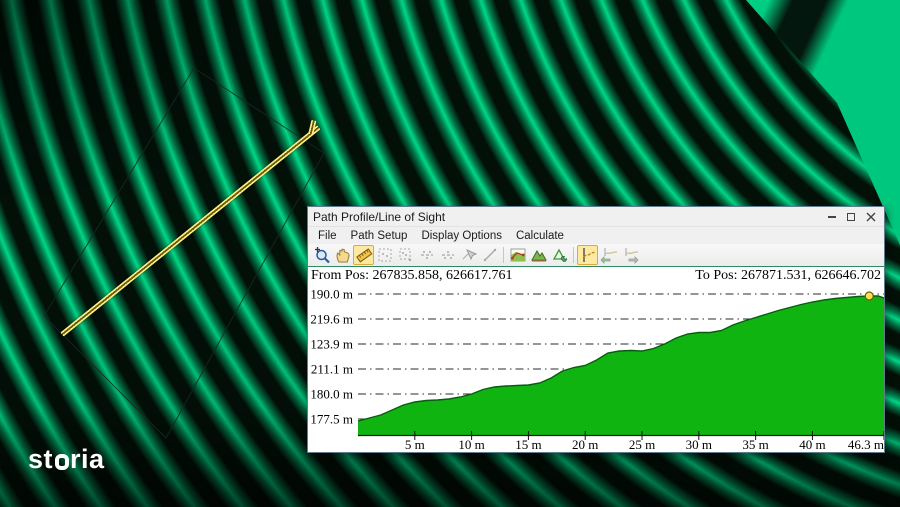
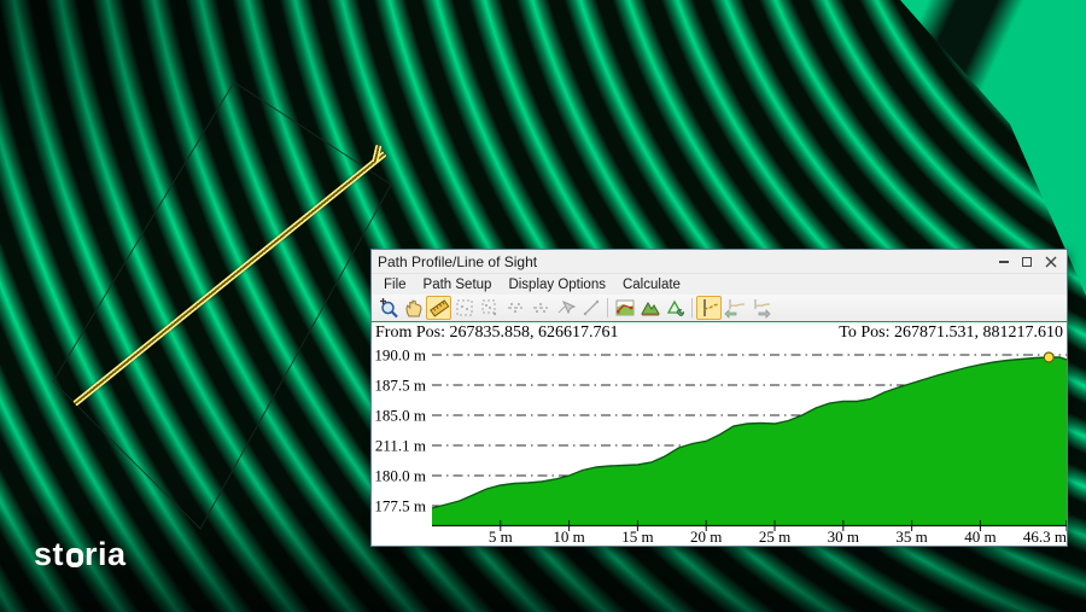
  st
  ria
  Path Profile/Line of Sight
  File
  Path Setup
  Display Options
  Calculate
  From Pos: 267835.858, 626617.761
- To Pos: 267871.531, 626646.702
+ To Pos: 267871.531, 881217.610
  190.0 m
- 219.6 m
+ 187.5 m
- 123.9 m
+ 185.0 m
  211.1 m
  180.0 m
  177.5 m
  5 m
  10 m
  15 m
  20 m
  25 m
  30 m
  35 m
  40 m
  46.3 m
